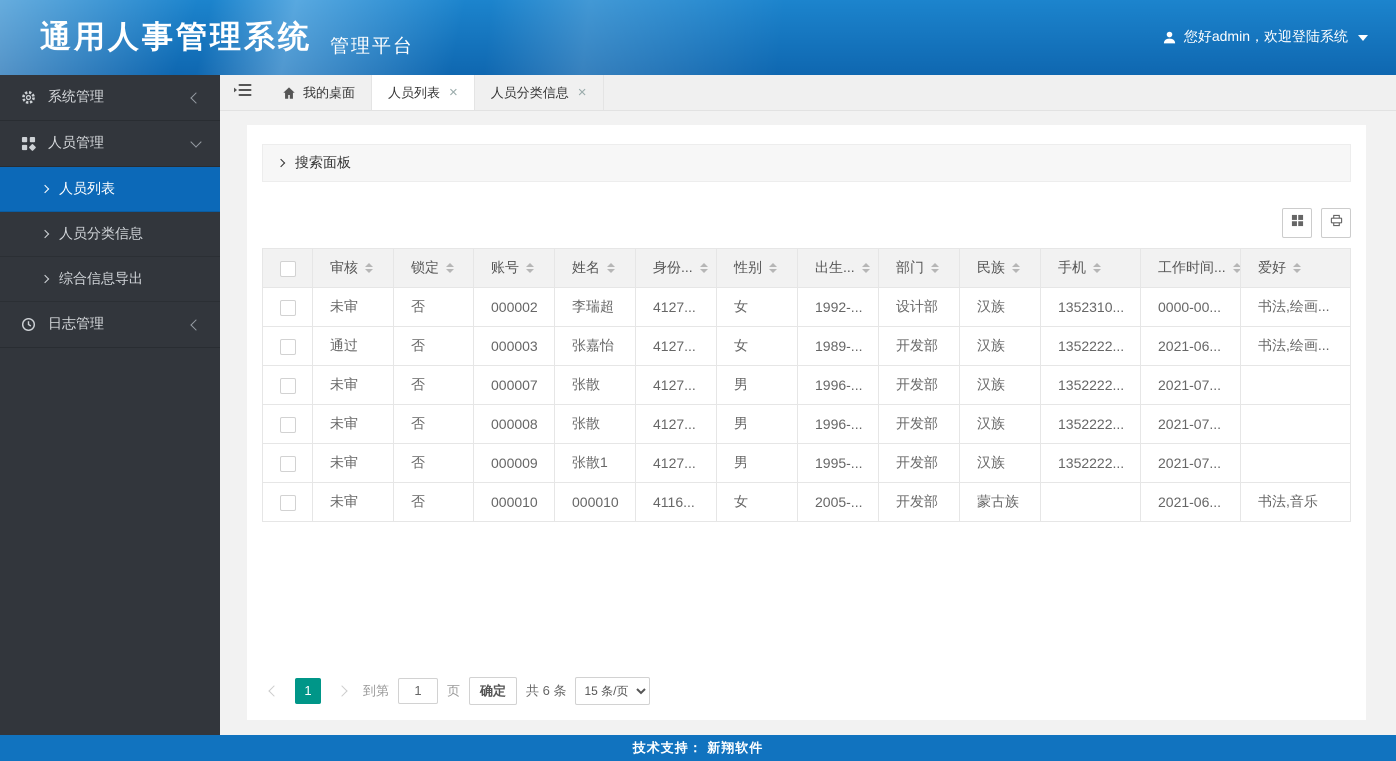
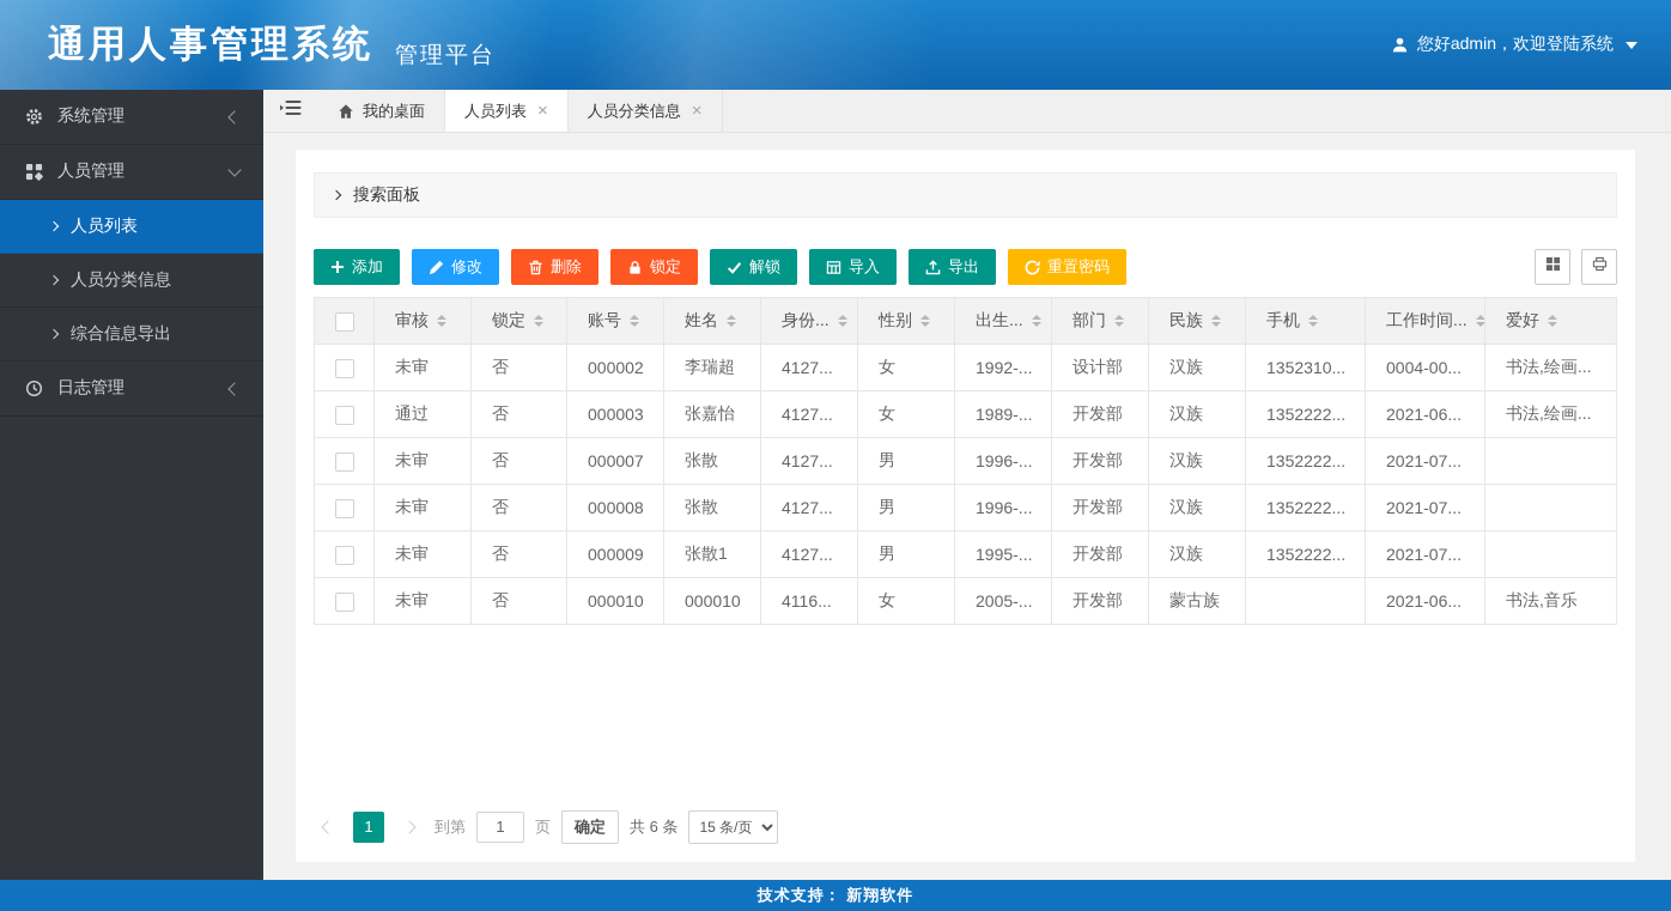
  通用人事管理系统
  管理平台
  您好admin，欢迎登陆系统
  系统管理
  人员管理
  人员列表
  人员分类信息
  综合信息导出
  日志管理
  我的桌面
  人员列表
  ×
  人员分类信息
  ×
  搜索面板
+ 添加
+ 修改
+ 删除
+ 锁定
+ 解锁
+ 导入
+ 导出
+ 重置密码
  	审核	锁定	账号	姓名	身份...	性别	出生...	部门	民族	手机	工作时间...	爱好
- 	未审	否	000002	李瑞超	4127...	女	1992-...	设计部	汉族	1352310...	0000-00...	书法,绘画...
+ 	未审	否	000002	李瑞超	4127...	女	1992-...	设计部	汉族	1352310...	0004-00...	书法,绘画...
  	通过	否	000003	张嘉怡	4127...	女	1989-...	开发部	汉族	1352222...	2021-06...	书法,绘画...
  	未审	否	000007	张散	4127...	男	1996-...	开发部	汉族	1352222...	2021-07...
  	未审	否	000008	张散	4127...	男	1996-...	开发部	汉族	1352222...	2021-07...
  	未审	否	000009	张散1	4127...	男	1995-...	开发部	汉族	1352222...	2021-07...
  	未审	否	000010	000010	4116...	女	2005-...	开发部	蒙古族		2021-06...	书法,音乐
  1
  到第
  1
  页
  确定
  共 6 条
  15 条/页
  技术支持： 新翔软件
